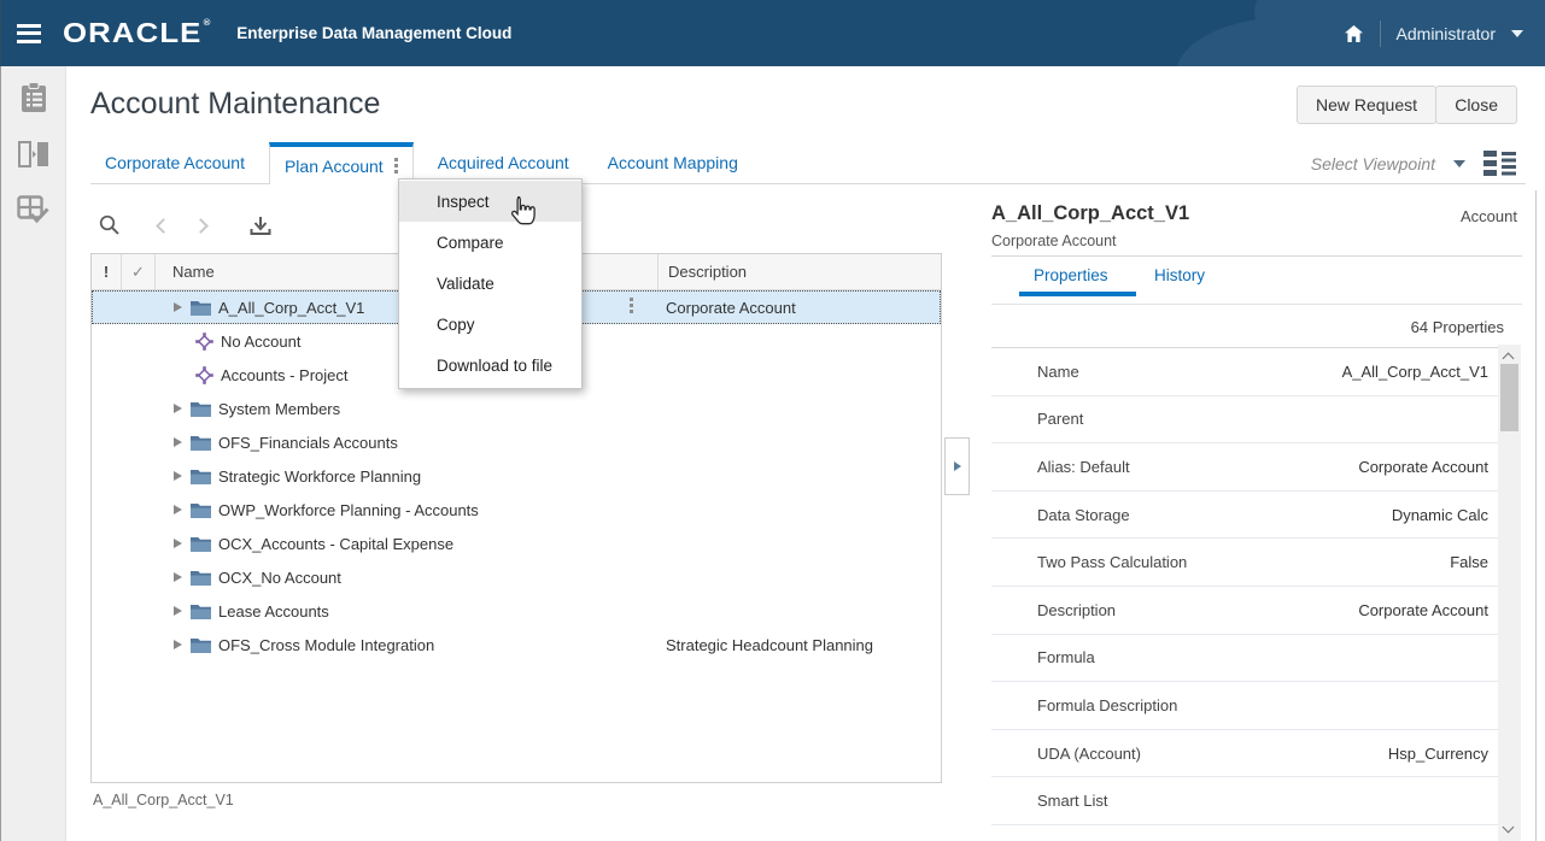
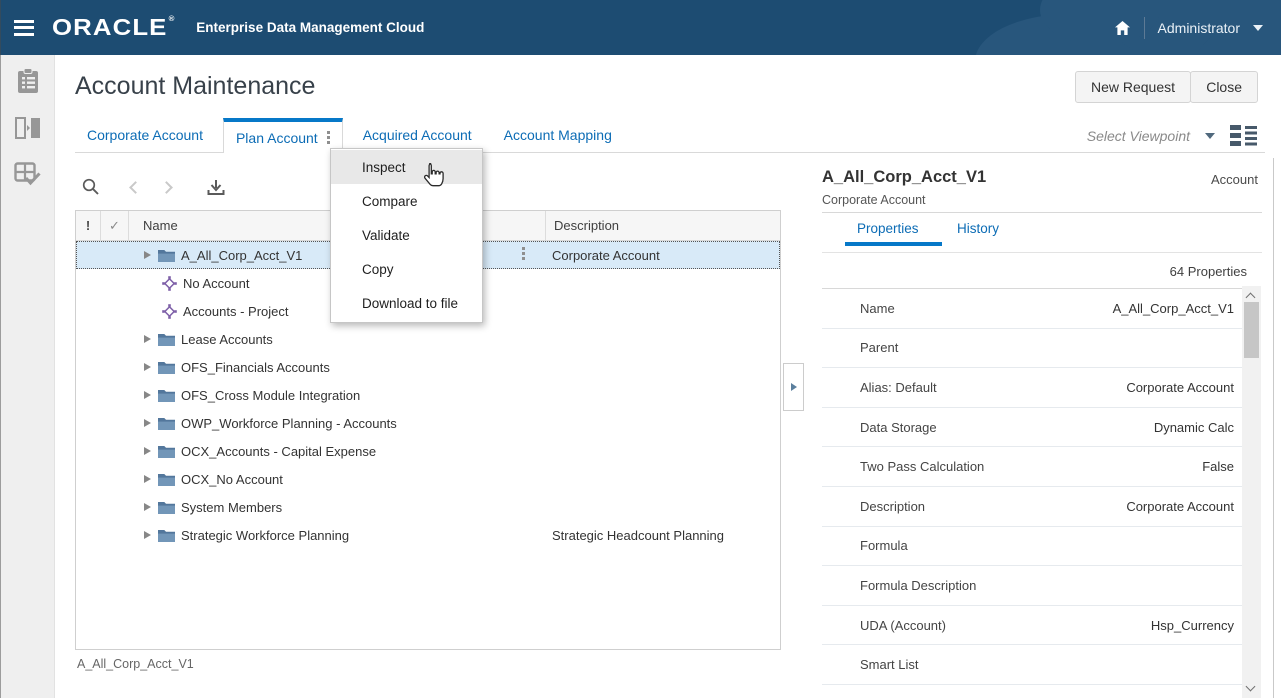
  ORACLE
  Enterprise Data Management Cloud
  Administrator
  Account Maintenance
  New Request
  Close
  Corporate Account
  Plan Account
  Acquired Account
  Account Mapping
  Select Viewpoint
  !
  ✓
  Name
  Description
  A_All_Corp_Acct_V1
  Corporate Account
  No Account
  Accounts - Project
- System Members
+ Lease Accounts
  OFS_Financials Accounts
- Strategic Workforce Planning
+ OFS_Cross Module Integration
  OWP_Workforce Planning - Accounts
  OCX_Accounts - Capital Expense
  OCX_No Account
- Lease Accounts
+ System Members
- OFS_Cross Module Integration
+ Strategic Workforce Planning
  Strategic Headcount Planning
  A_All_Corp_Acct_V1
  Inspect
  Compare
  Validate
  Copy
  Download to file
  A_All_Corp_Acct_V1
  Account
  Corporate Account
  Properties
  History
  64 Properties
  Name
  A_All_Corp_Acct_V1
  Parent
  Alias: Default
  Corporate Account
  Data Storage
  Dynamic Calc
  Two Pass Calculation
  False
  Description
  Corporate Account
  Formula
  Formula Description
  UDA (Account)
  Hsp_Currency
  Smart List
